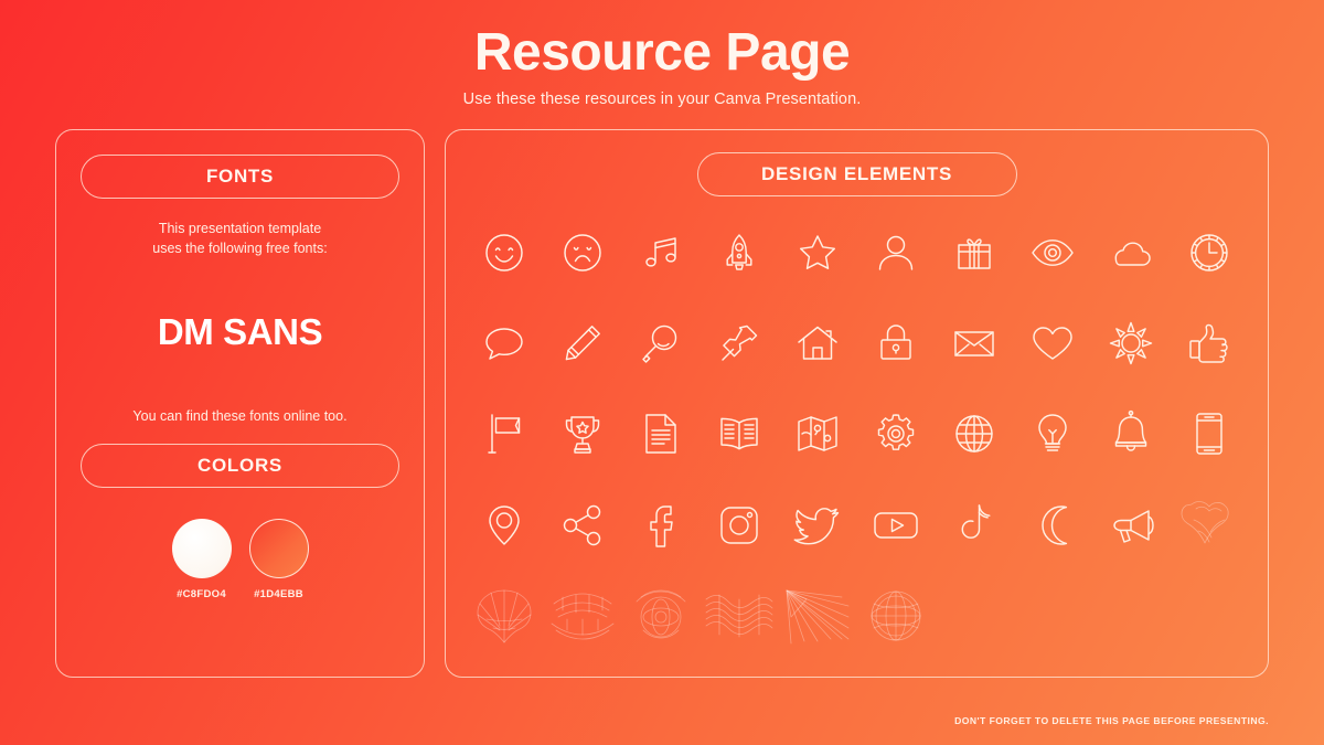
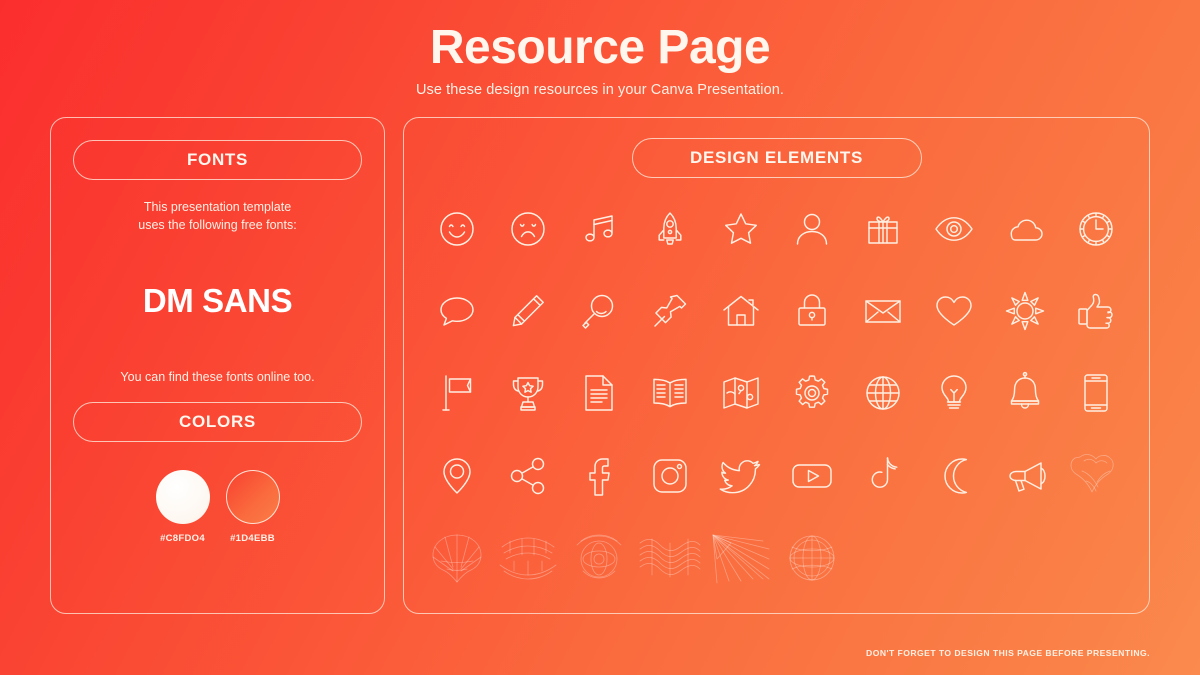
  Resource Page
- Use these these resources in your Canva Presentation.
+ Use these design resources in your Canva Presentation.
  FONTS
  This presentation template
  uses the following free fonts:
  DM SANS
  You can find these fonts online too.
  COLORS
  #C8FDO4
  #1D4EBB
  DESIGN ELEMENTS
- DON'T FORGET TO DELETE THIS PAGE BEFORE PRESENTING.
+ DON'T FORGET TO DESIGN THIS PAGE BEFORE PRESENTING.
